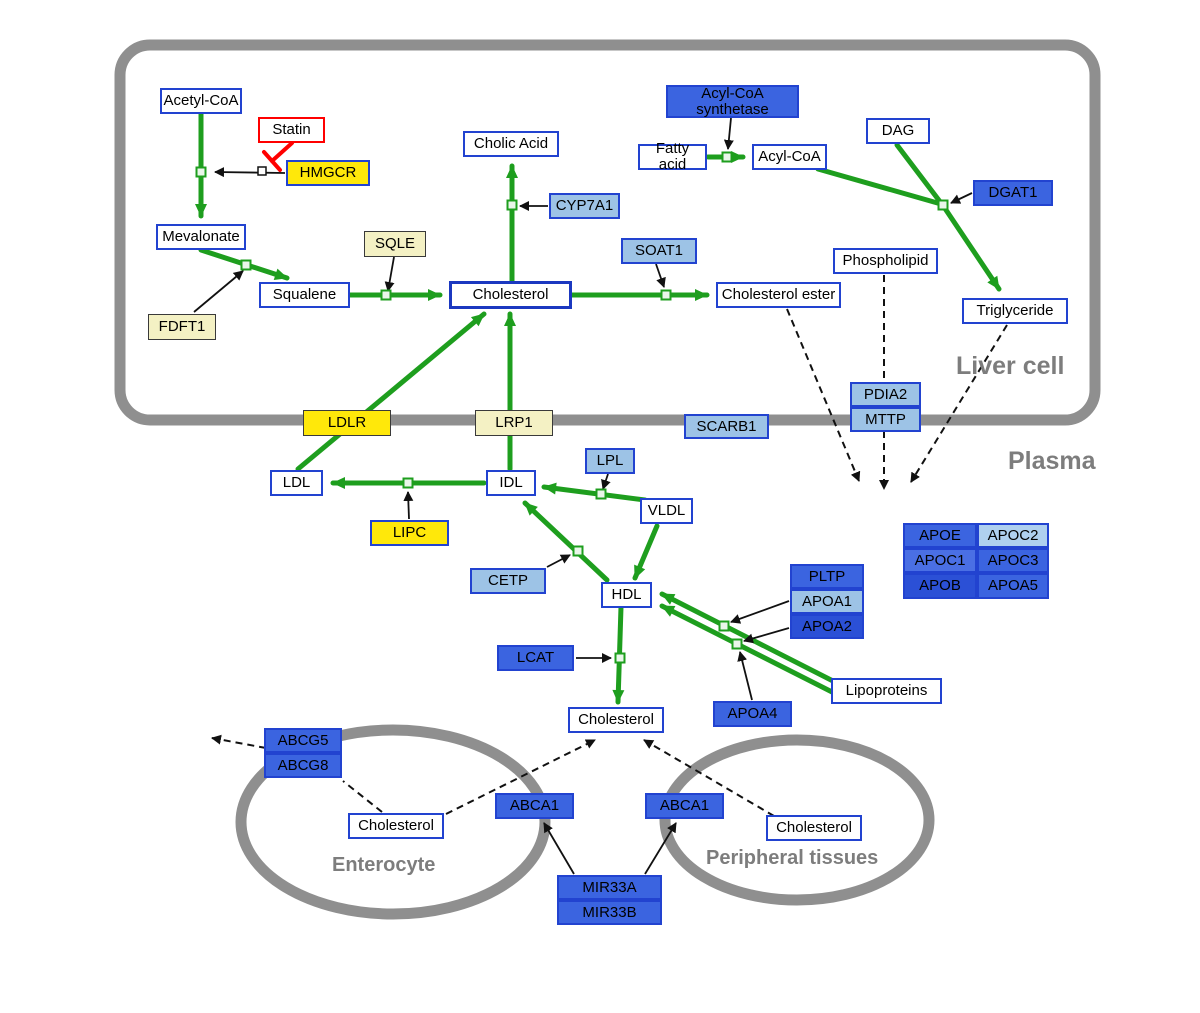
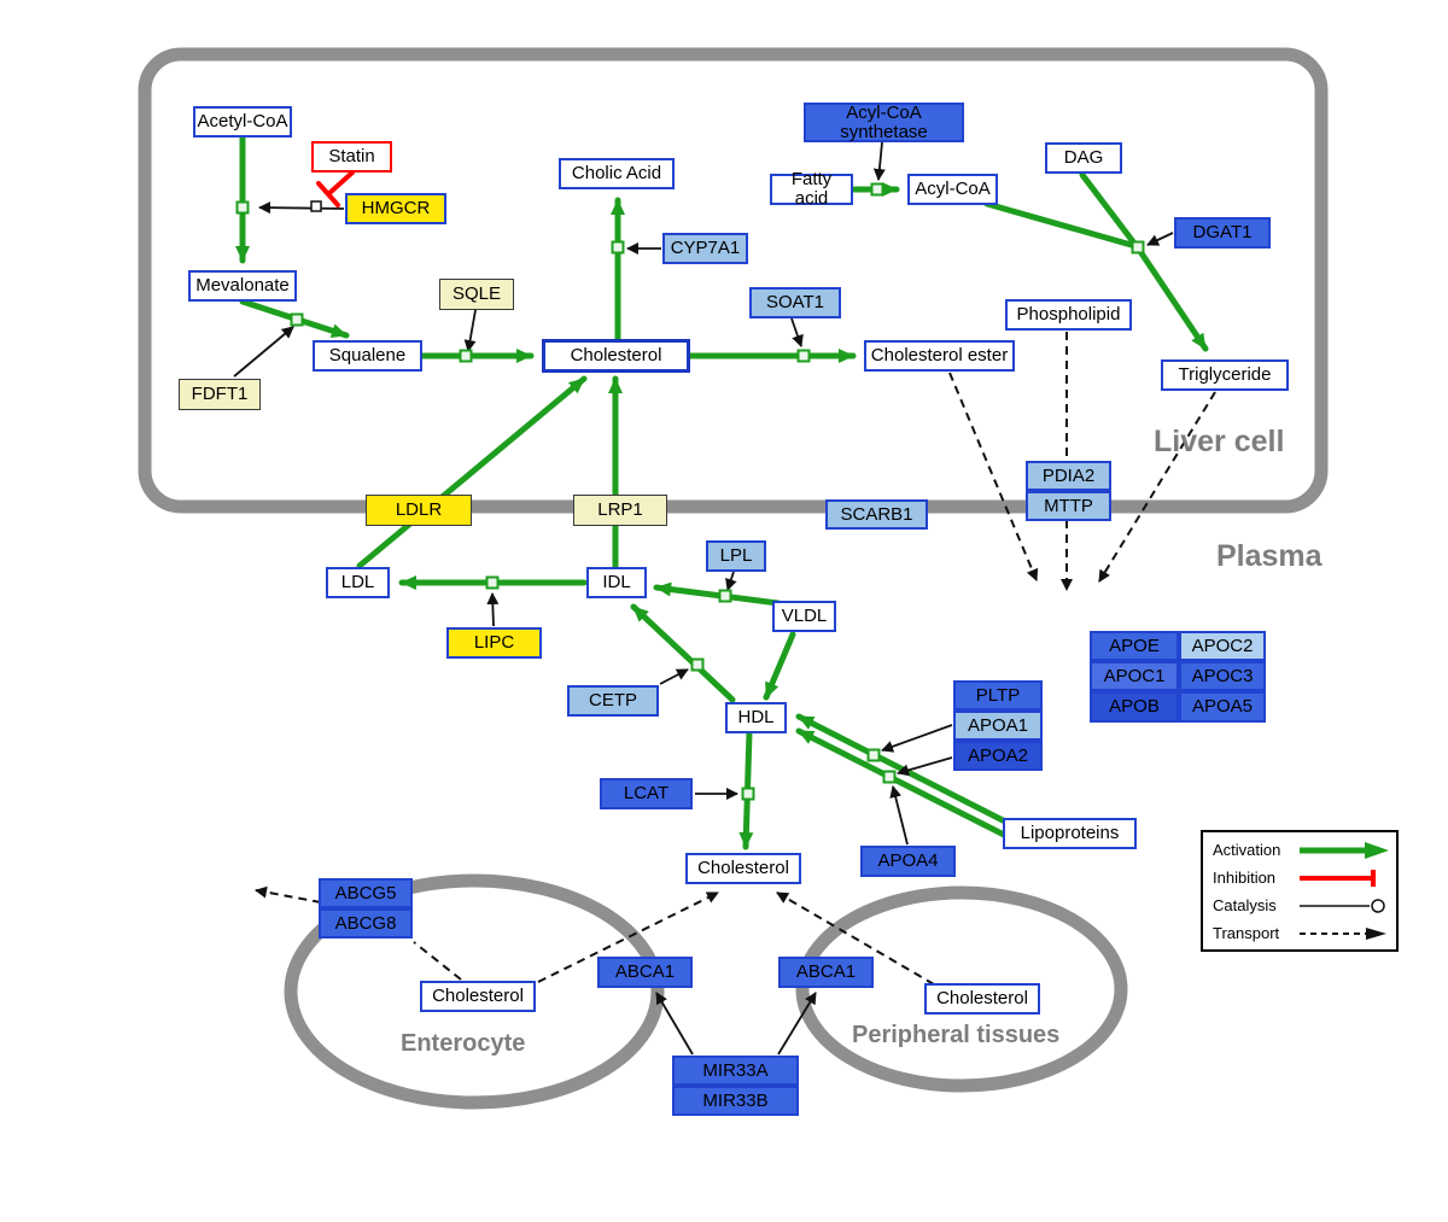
  Liver cell
  Plasma
  Enterocyte
  Peripheral tissues
  Acetyl-CoA
  Statin
  HMGCR
  Mevalonate
  SQLE
  FDFT1
  Squalene
  Cholesterol
  Cholic Acid
  CYP7A1
  SOAT1
  Acyl-CoA synthetase
  Fatty acid
  Acyl-CoA
  DAG
  DGAT1
  Phospholipid
  Cholesterol ester
  Triglyceride
  PDIA2
  MTTP
  LDLR
  LRP1
  SCARB1
  LDL
  IDL
  LPL
  VLDL
  LIPC
  CETP
  HDL
  PLTP
  APOA1
  APOA2
  APOE
  APOC2
  APOC1
  APOC3
  APOB
  APOA5
  LCAT
  APOA4
  Lipoproteins
  Cholesterol
  ABCG5
  ABCG8
  Cholesterol
  ABCA1
  ABCA1
  Cholesterol
  MIR33A
  MIR33B
+ Activation
+ Inhibition
+ Catalysis
+ Transport
